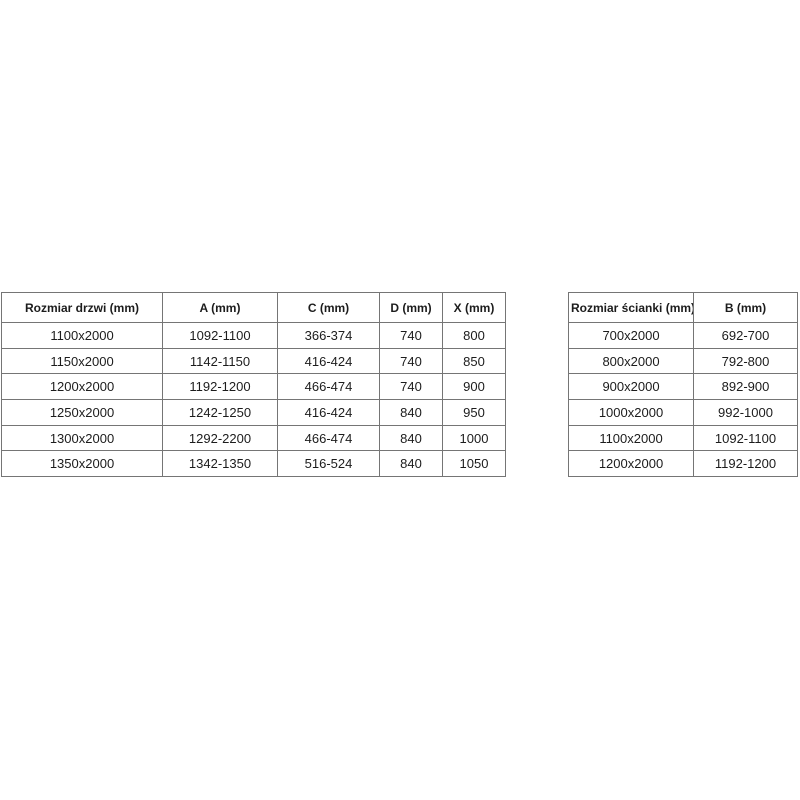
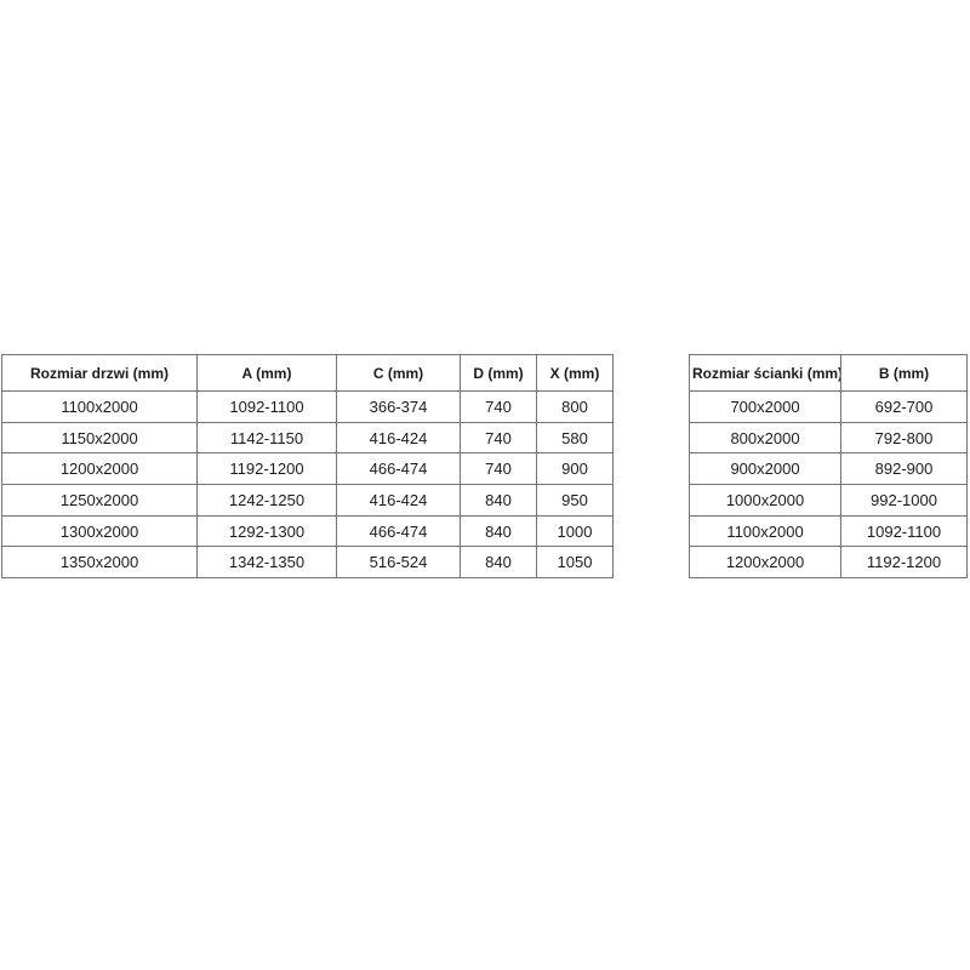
  Rozmiar drzwi (mm)	A (mm)	C (mm)	D (mm)	X (mm)
  1100x2000	1092-1100	366-374	740	800
- 1150x2000	1142-1150	416-424	740	850
+ 1150x2000	1142-1150	416-424	740	580
  1200x2000	1192-1200	466-474	740	900
  1250x2000	1242-1250	416-424	840	950
- 1300x2000	1292-2200	466-474	840	1000
+ 1300x2000	1292-1300	466-474	840	1000
  1350x2000	1342-1350	516-524	840	1050
  Rozmiar ścianki (mm)	B (mm)
  700x2000	692-700
  800x2000	792-800
  900x2000	892-900
  1000x2000	992-1000
  1100x2000	1092-1100
  1200x2000	1192-1200
